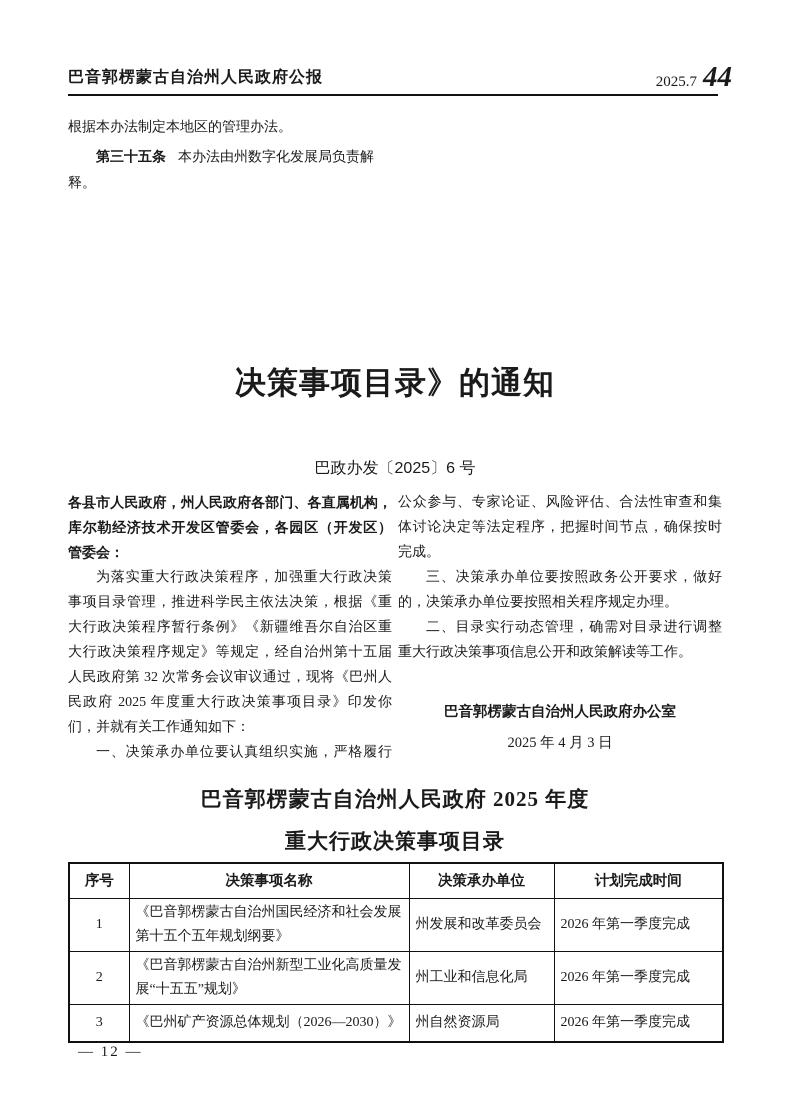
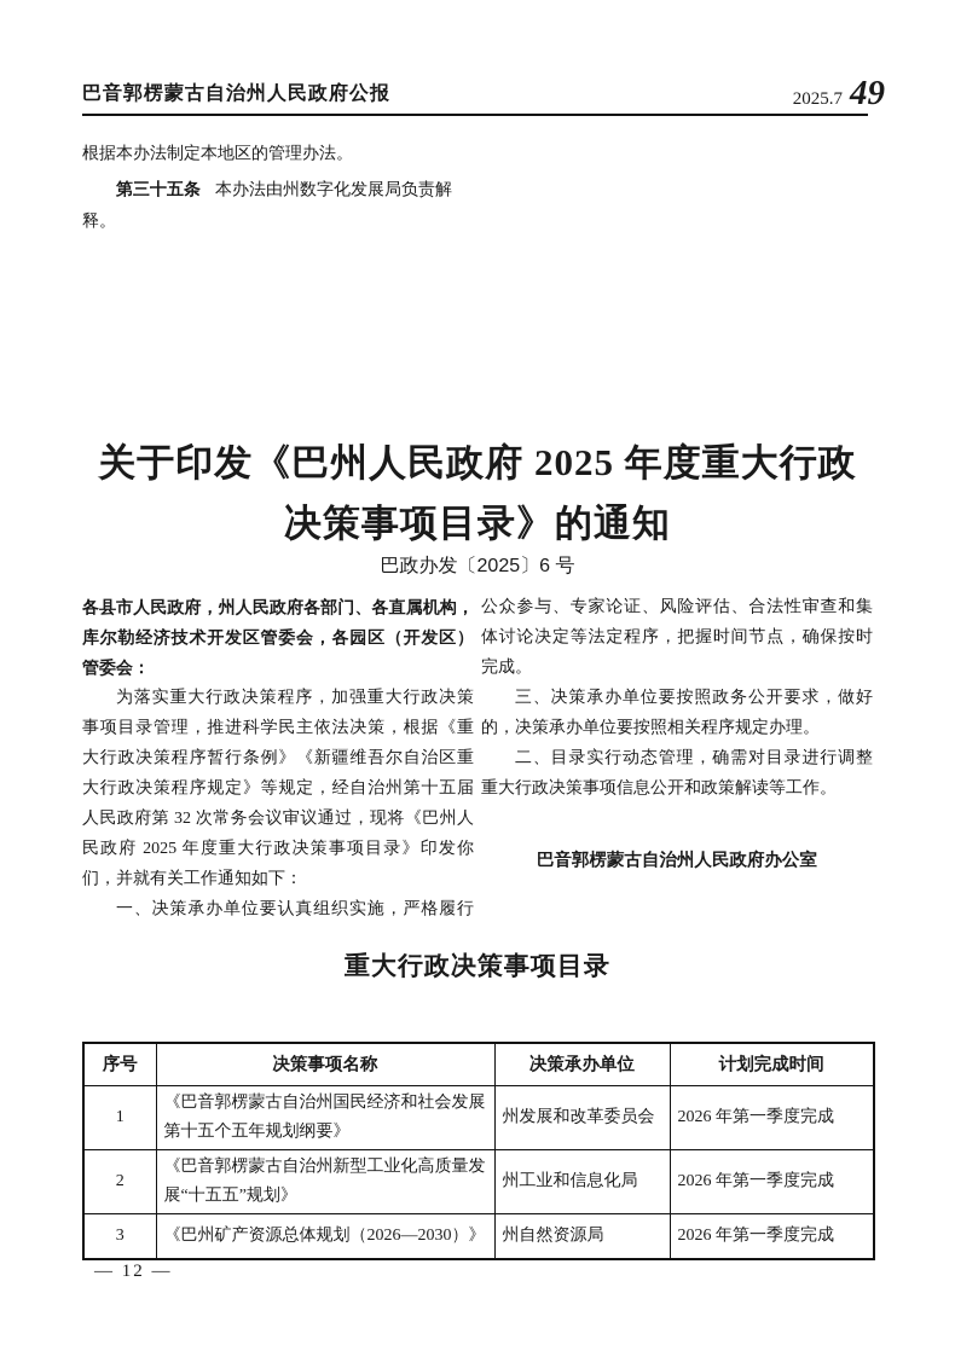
  巴音郭楞蒙古自治州人民政府公报
  2025.7
- 44
+ 49
  根据本办法制定本地区的管理办法。
  第三十五条 本办法由州数字化发展局负责解
  释。
+ 关于印发《巴州人民政府 2025 年度重大行政
  决策事项目录》的通知
  巴政办发〔2025〕6 号
  各县市人民政府，州人民政府各部门、各直属机构，
  库尔勒经济技术开发区管委会，各园区（开发区）
  管委会：
  为落实重大行政决策程序，加强重大行政决策
  事项目录管理，推进科学民主依法决策，根据《重
  大行政决策程序暂行条例》《新疆维吾尔自治区重
  大行政决策程序规定》等规定，经自治州第十五届
  人民政府第 32 次常务会议审议通过，现将《巴州人
  民政府 2025 年度重大行政决策事项目录》印发你
  们，并就有关工作通知如下：
  一、决策承办单位要认真组织实施，严格履行
  公众参与、专家论证、风险评估、合法性审查和集
  体讨论决定等法定程序，把握时间节点，确保按时
  完成。
  三、决策承办单位要按照政务公开要求，做好
  的，决策承办单位要按照相关程序规定办理。
  二、目录实行动态管理，确需对目录进行调整
  重大行政决策事项信息公开和政策解读等工作。
  巴音郭楞蒙古自治州人民政府办公室
- 2025 年 4 月 3 日
- 巴音郭楞蒙古自治州人民政府 2025 年度
  重大行政决策事项目录
  序号	决策事项名称	决策承办单位	计划完成时间
  1	《巴音郭楞蒙古自治州国民经济和社会发展第十五个五年规划纲要》	州发展和改革委员会	2026 年第一季度完成
  2	《巴音郭楞蒙古自治州新型工业化高质量发展“十五五”规划》	州工业和信息化局	2026 年第一季度完成
  3	《巴州矿产资源总体规划（2026—2030）》	州自然资源局	2026 年第一季度完成
  — 12 —
